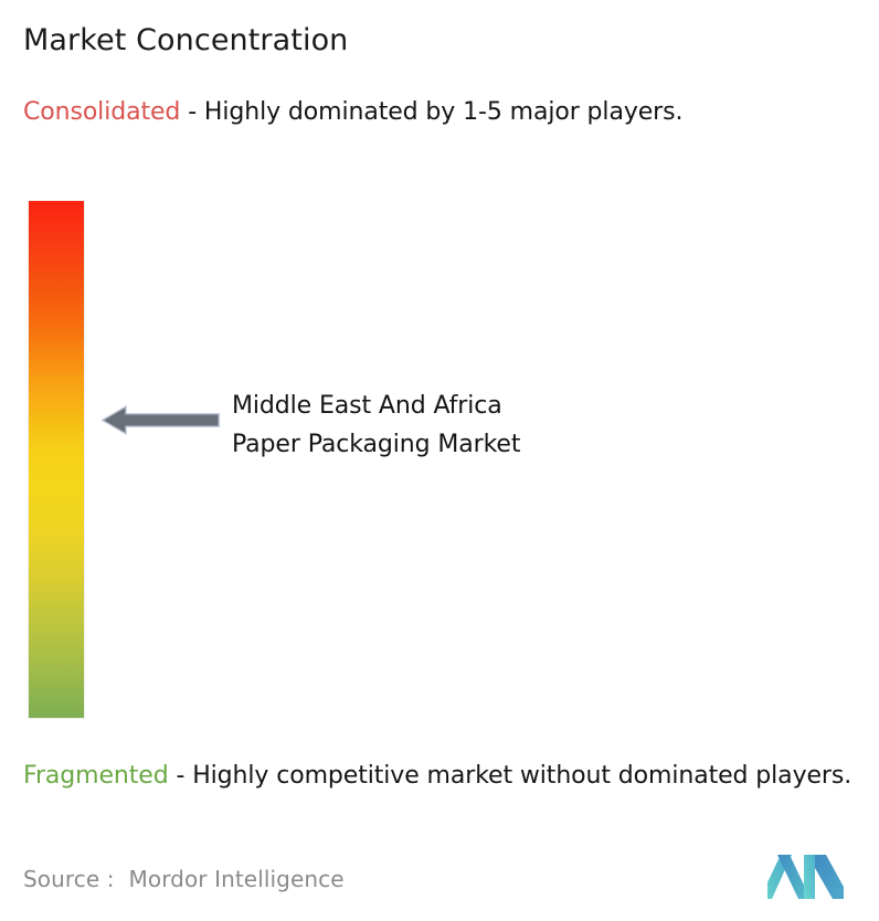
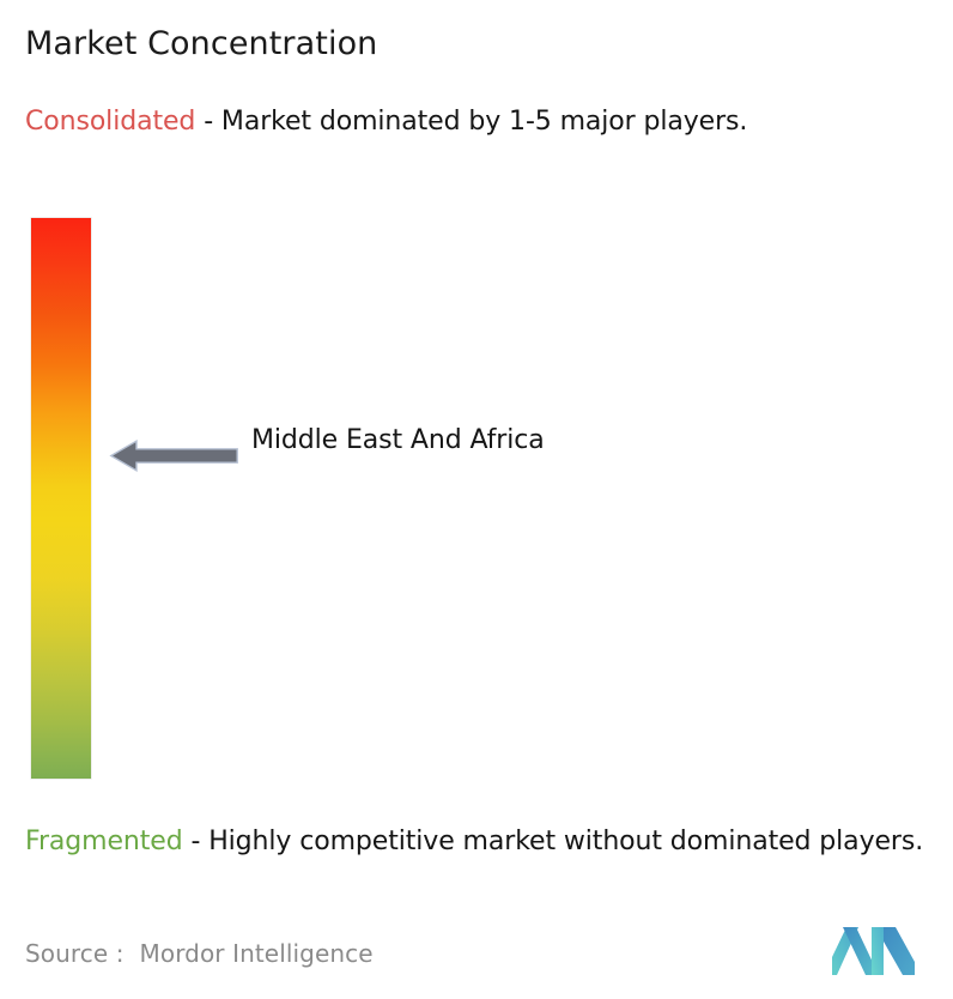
  Market Concentration
- Consolidated - Highly dominated by 1-5 major players.
+ Consolidated - Market dominated by 1-5 major players.
  Middle East And Africa
- Paper Packaging Market
  Fragmented - Highly competitive market without dominated players.
  Source : Mordor Intelligence
